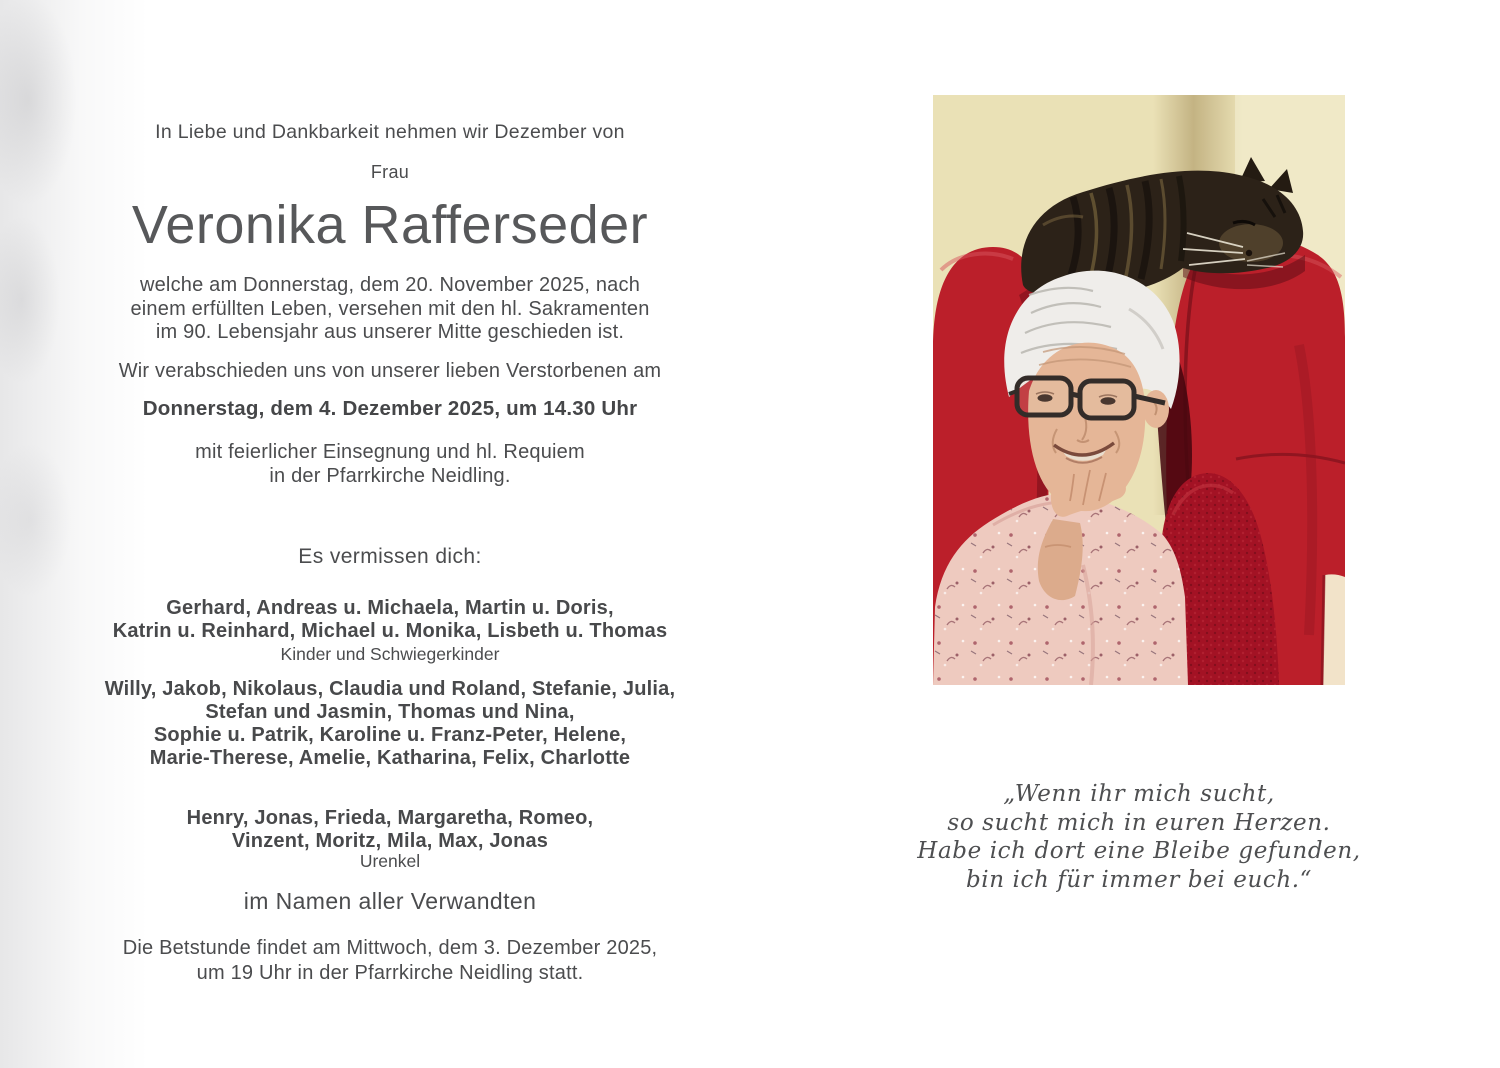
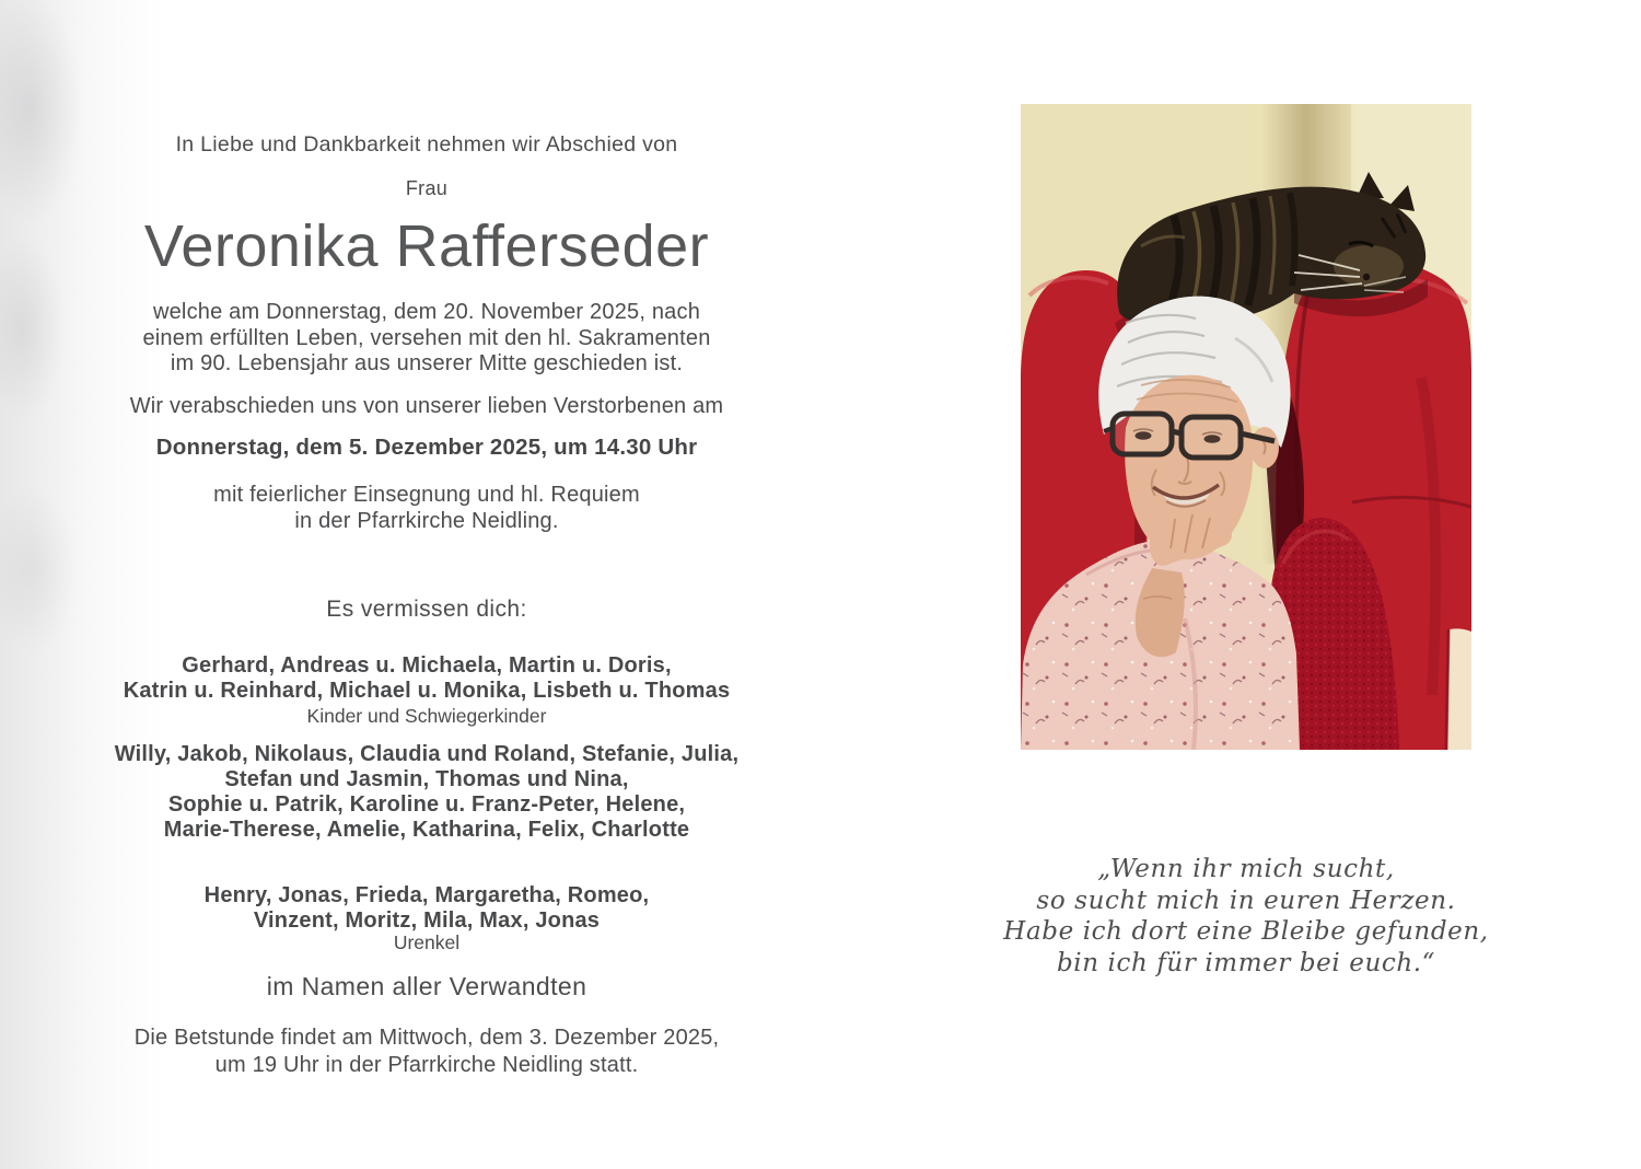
- In Liebe und Dankbarkeit nehmen wir Dezember von
+ In Liebe und Dankbarkeit nehmen wir Abschied von
  Frau
  Veronika Rafferseder
  welche am Donnerstag, dem 20. November 2025, nach
  einem erfüllten Leben, versehen mit den hl. Sakramenten
  im 90. Lebensjahr aus unserer Mitte geschieden ist.
  Wir verabschieden uns von unserer lieben Verstorbenen am
- Donnerstag, dem 4. Dezember 2025, um 14.30 Uhr
+ Donnerstag, dem 5. Dezember 2025, um 14.30 Uhr
  mit feierlicher Einsegnung und hl. Requiem
  in der Pfarrkirche Neidling.
  Es vermissen dich:
  Gerhard, Andreas u. Michaela, Martin u. Doris,
  Katrin u. Reinhard, Michael u. Monika, Lisbeth u. Thomas
  Kinder und Schwiegerkinder
  Willy, Jakob, Nikolaus, Claudia und Roland, Stefanie, Julia,
  Stefan und Jasmin, Thomas und Nina,
  Sophie u. Patrik, Karoline u. Franz-Peter, Helene,
  Marie-Therese, Amelie, Katharina, Felix, Charlotte
  Henry, Jonas, Frieda, Margaretha, Romeo,
  Vinzent, Moritz, Mila, Max, Jonas
  Urenkel
  im Namen aller Verwandten
  Die Betstunde findet am Mittwoch, dem 3. Dezember 2025,
  um 19 Uhr in der Pfarrkirche Neidling statt.
  „Wenn ihr mich sucht,
  so sucht mich in euren Herzen.
  Habe ich dort eine Bleibe gefunden,
  bin ich für immer bei euch.“
